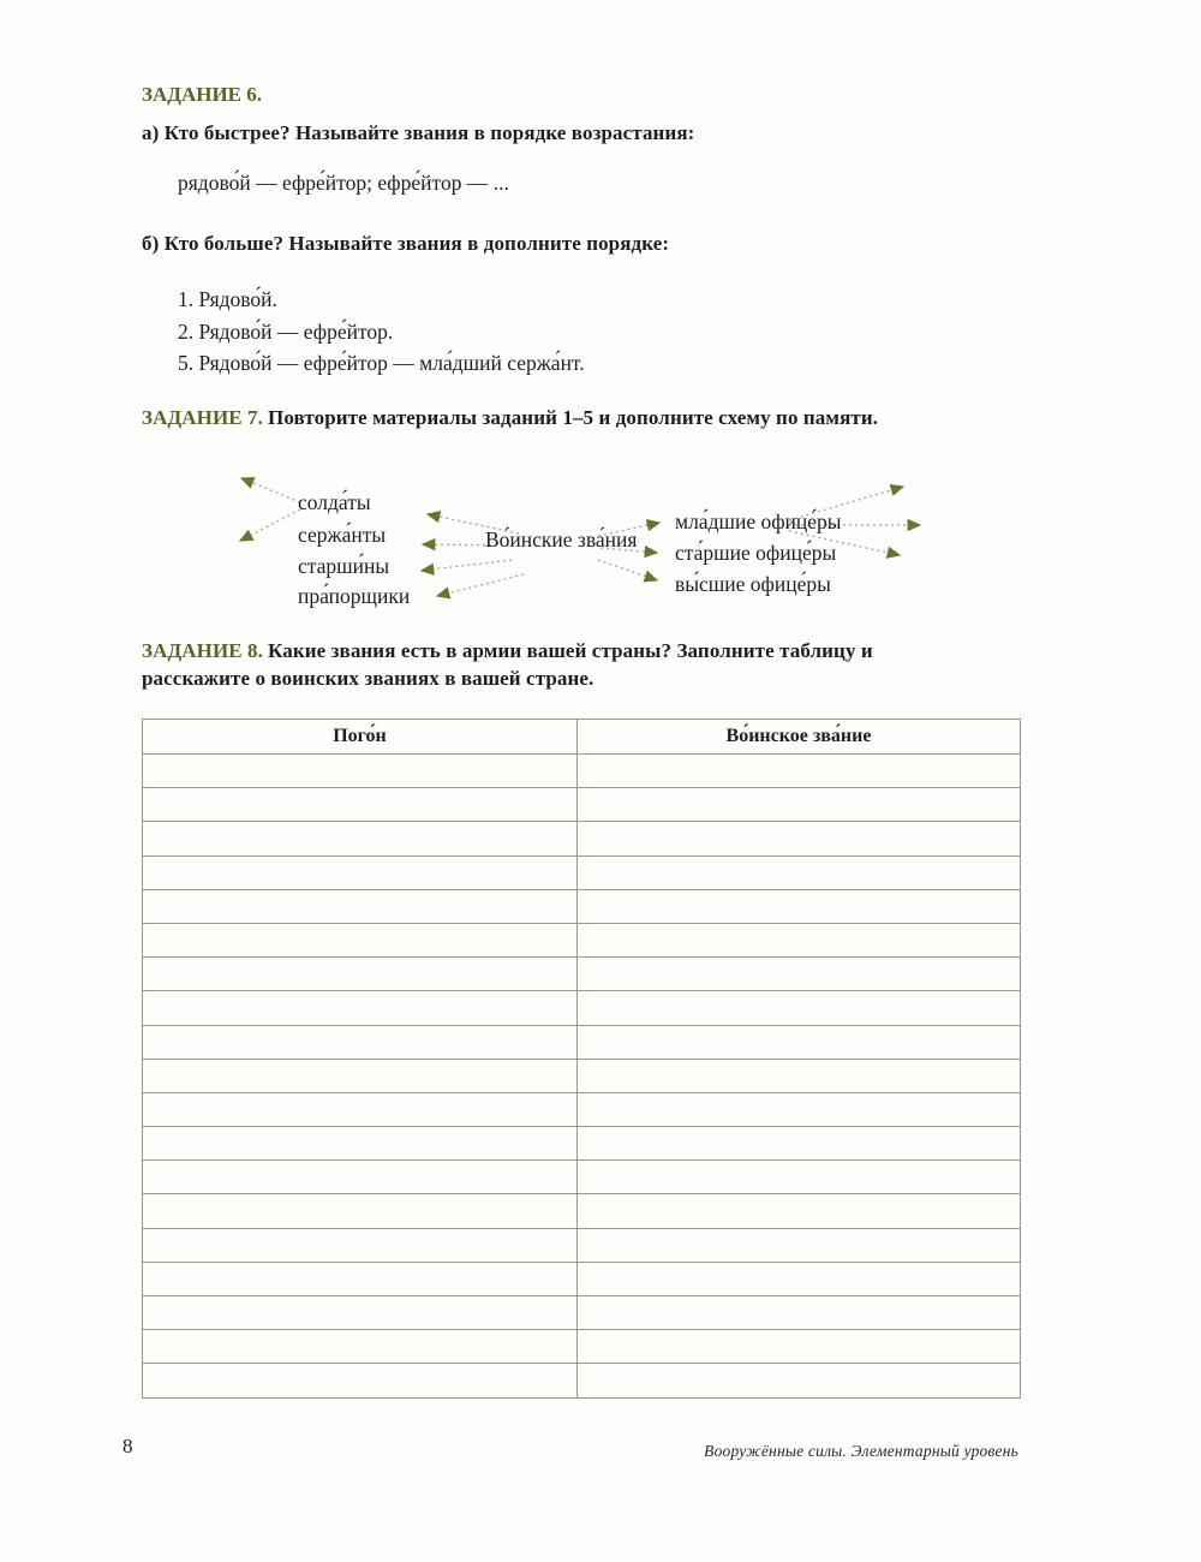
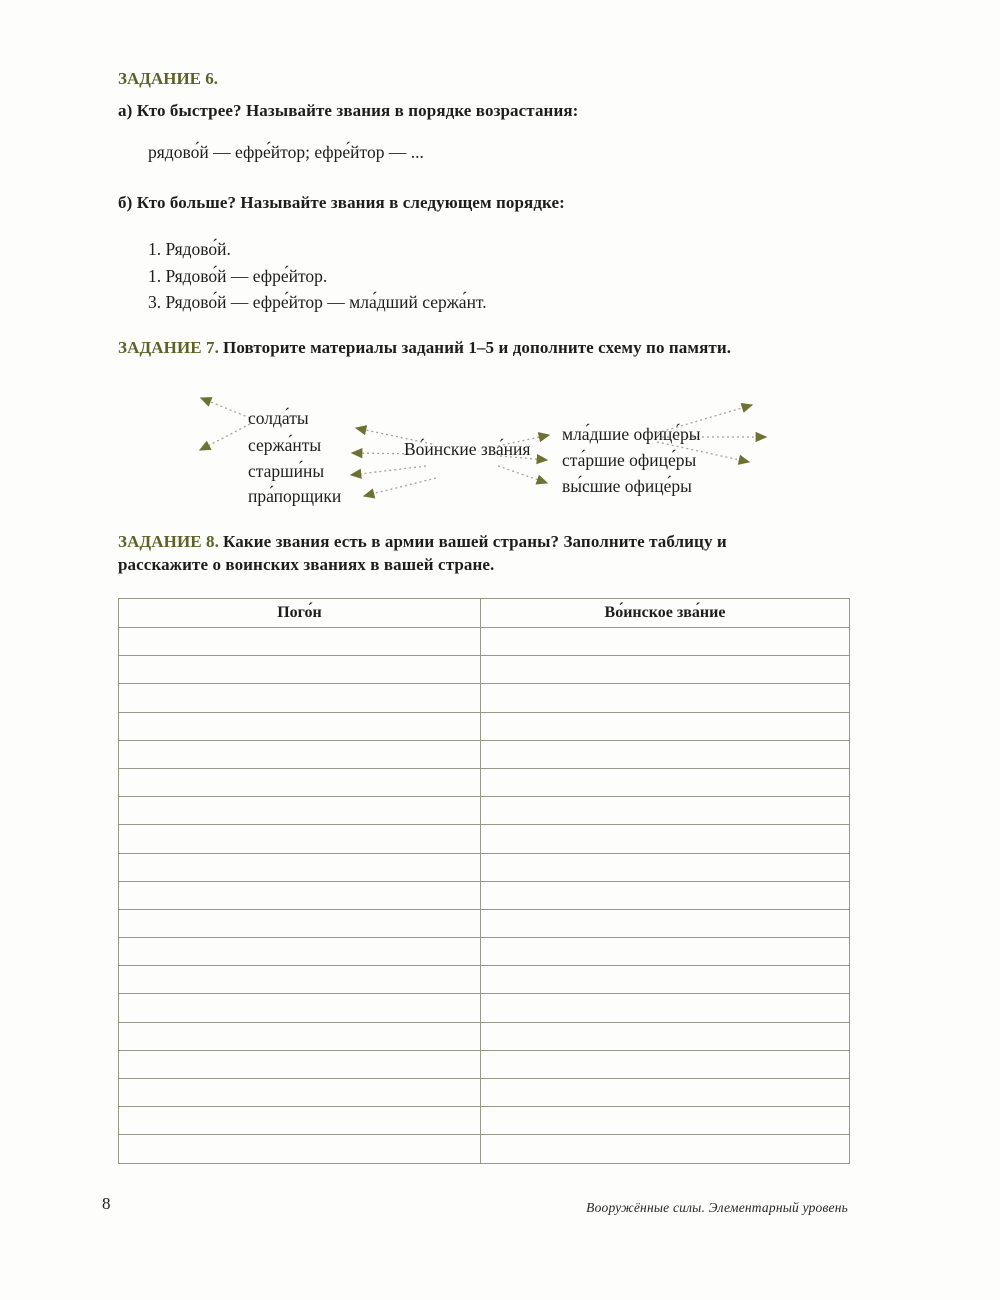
  ЗАДАНИЕ 6.
  а) Кто быстрее? Называйте звания в порядке возрастания:
  рядово́й — ефре́йтор; ефре́йтор — ...
- б) Кто больше? Называйте звания в дополните порядке:
+ б) Кто больше? Называйте звания в следующем порядке:
  1. Рядово́й.
- 2. Рядово́й — ефре́йтор.
+ 1. Рядово́й — ефре́йтор.
- 5. Рядово́й — ефре́йтор — мла́дший сержа́нт.
+ 3. Рядово́й — ефре́йтор — мла́дший сержа́нт.
  ЗАДАНИЕ 7. Повторите материалы заданий 1–5 и дополните схему по памяти.
  солда́ты
  сержа́нты
  старши́ны
  пра́порщики
  Во́инские зва́ния
  мла́дшие офице́ры
  ста́ршие офице́ры
  вы́сшие офице́ры
  ЗАДАНИЕ 8. Какие звания есть в армии вашей страны? Заполните таблицу и расскажите о воинских званиях в вашей стране.
  Пого́н	Во́инское зва́ние
  8
  Вооружённые силы. Элементарный уровень
